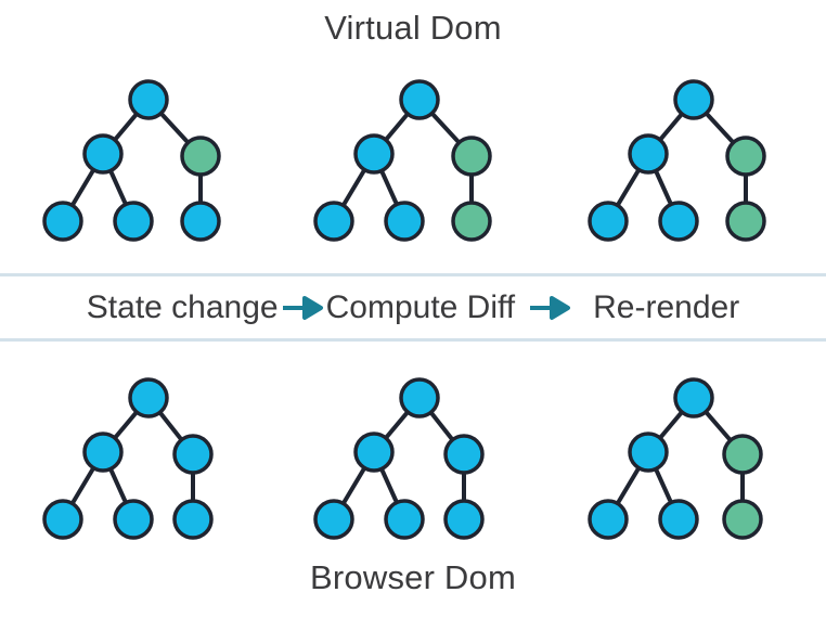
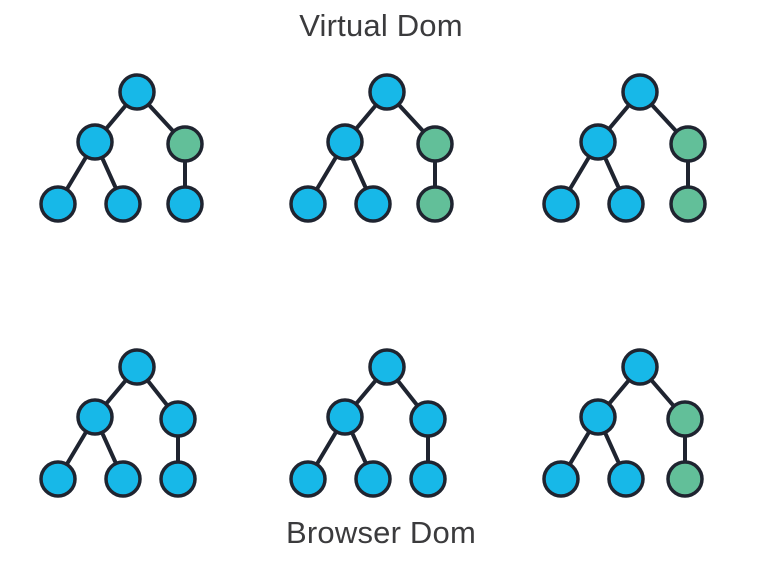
  Virtual Dom
- State change
- Compute Diff
- Re-render
  Browser Dom
